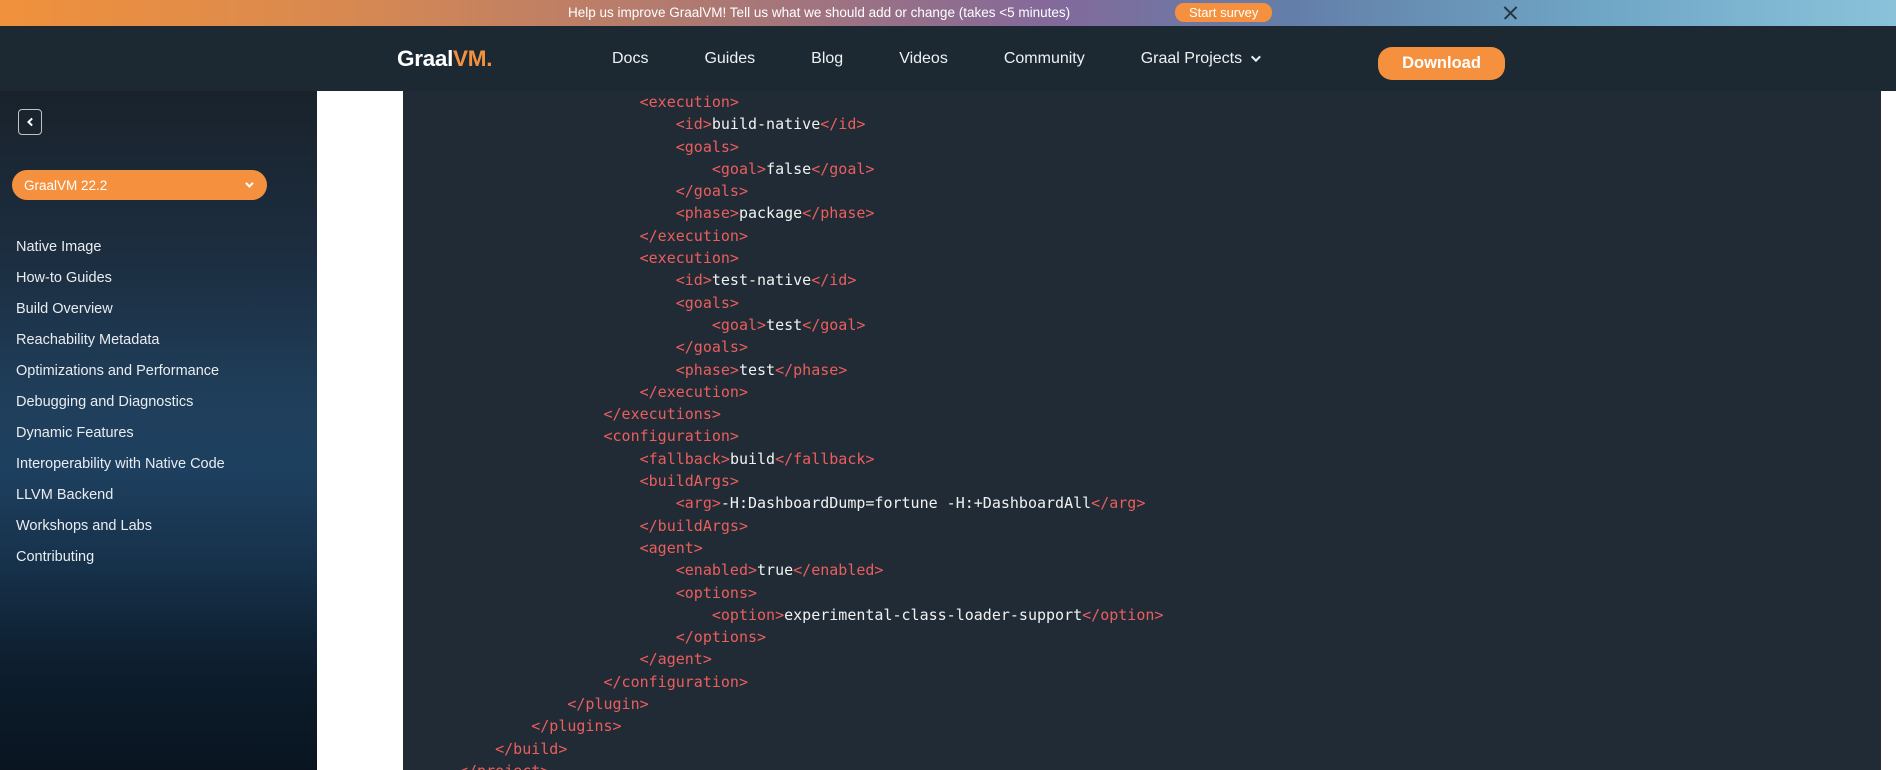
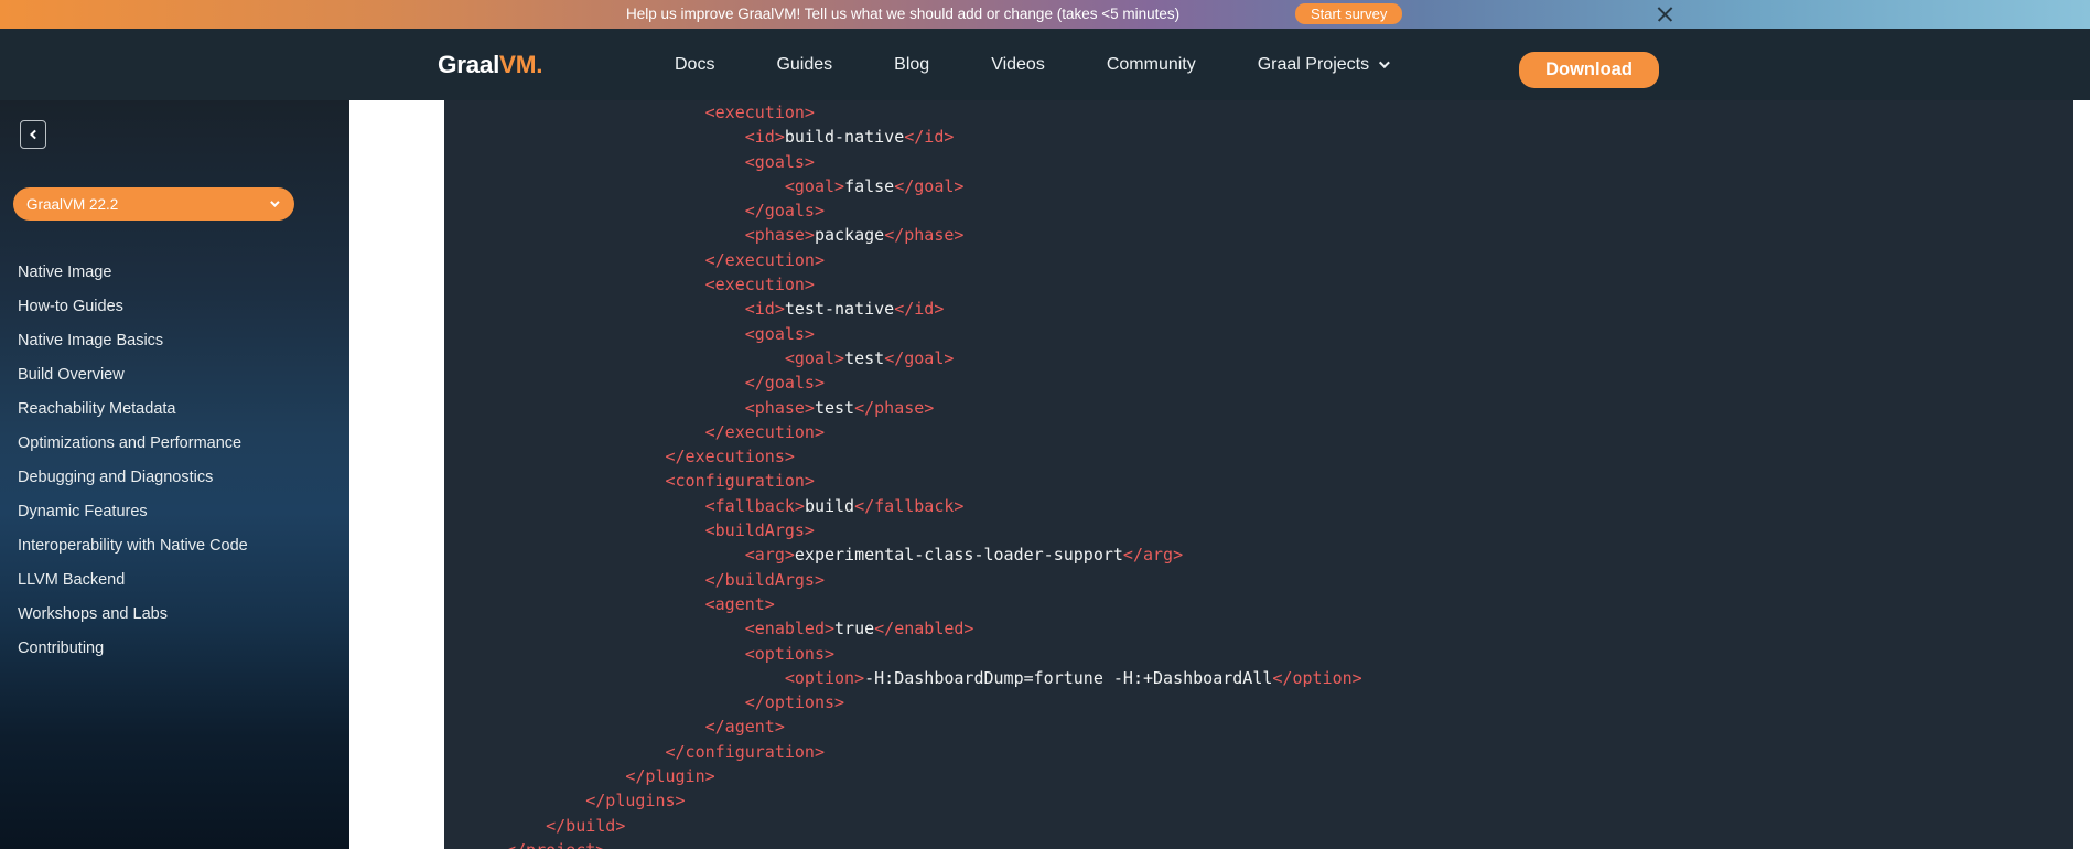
  Help us improve GraalVM! Tell us what we should add or change (takes <5 minutes)
  Start survey
  Graal
  VM
  .
  Docs
  Guides
  Blog
  Videos
  Community
  Graal Projects
  Download
  GraalVM 22.2
  Native Image
  How-to Guides
+ Native Image Basics
  Build Overview
  Reachability Metadata
  Optimizations and Performance
  Debugging and Diagnostics
  Dynamic Features
  Interoperability with Native Code
  LLVM Backend
  Workshops and Labs
  Contributing
  <execution>
  <id>build-native</id>
  <goals>
  <goal>false</goal>
  </goals>
  <phase>package</phase>
  </execution>
  <execution>
  <id>test-native</id>
  <goals>
  <goal>test</goal>
  </goals>
  <phase>test</phase>
  </execution>
  </executions>
  <configuration>
  <fallback>build</fallback>
  <buildArgs>
- <arg>-H:DashboardDump=fortune -H:+DashboardAll</arg>
+ <arg>experimental-class-loader-support</arg>
  </buildArgs>
  <agent>
  <enabled>true</enabled>
  <options>
- <option>experimental-class-loader-support</option>
+ <option>-H:DashboardDump=fortune -H:+DashboardAll</option>
  </options>
  </agent>
  </configuration>
  </plugin>
  </plugins>
  </build>
